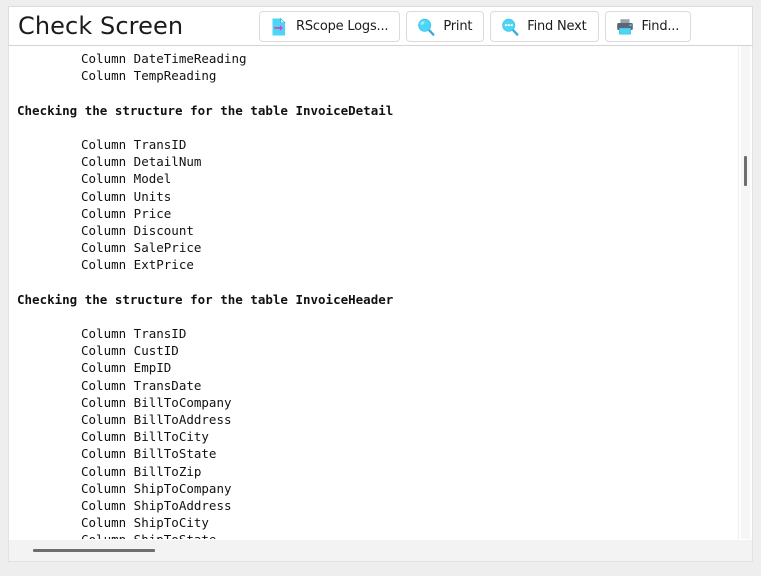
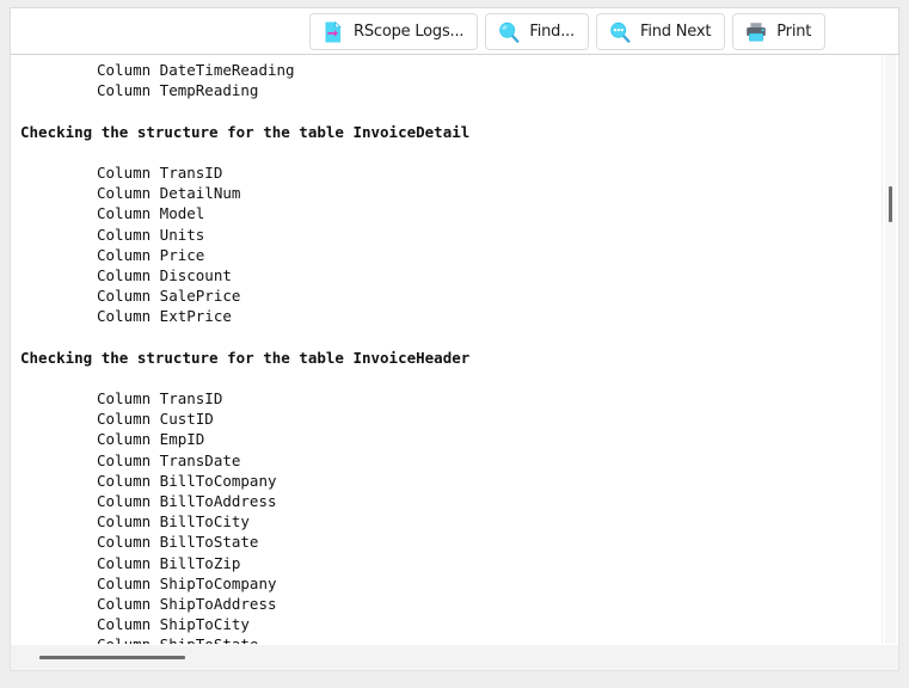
- Check Screen
  RScope Logs...
- Print
+ Find...
  Find Next
- Find...
+ Print
  Column DateTimeReading
  Column TempReading
  Checking the structure for the table InvoiceDetail
  Column TransID
  Column DetailNum
  Column Model
  Column Units
  Column Price
  Column Discount
  Column SalePrice
  Column ExtPrice
  Checking the structure for the table InvoiceHeader
  Column TransID
  Column CustID
  Column EmpID
  Column TransDate
  Column BillToCompany
  Column BillToAddress
  Column BillToCity
  Column BillToState
  Column BillToZip
  Column ShipToCompany
  Column ShipToAddress
  Column ShipToCity
